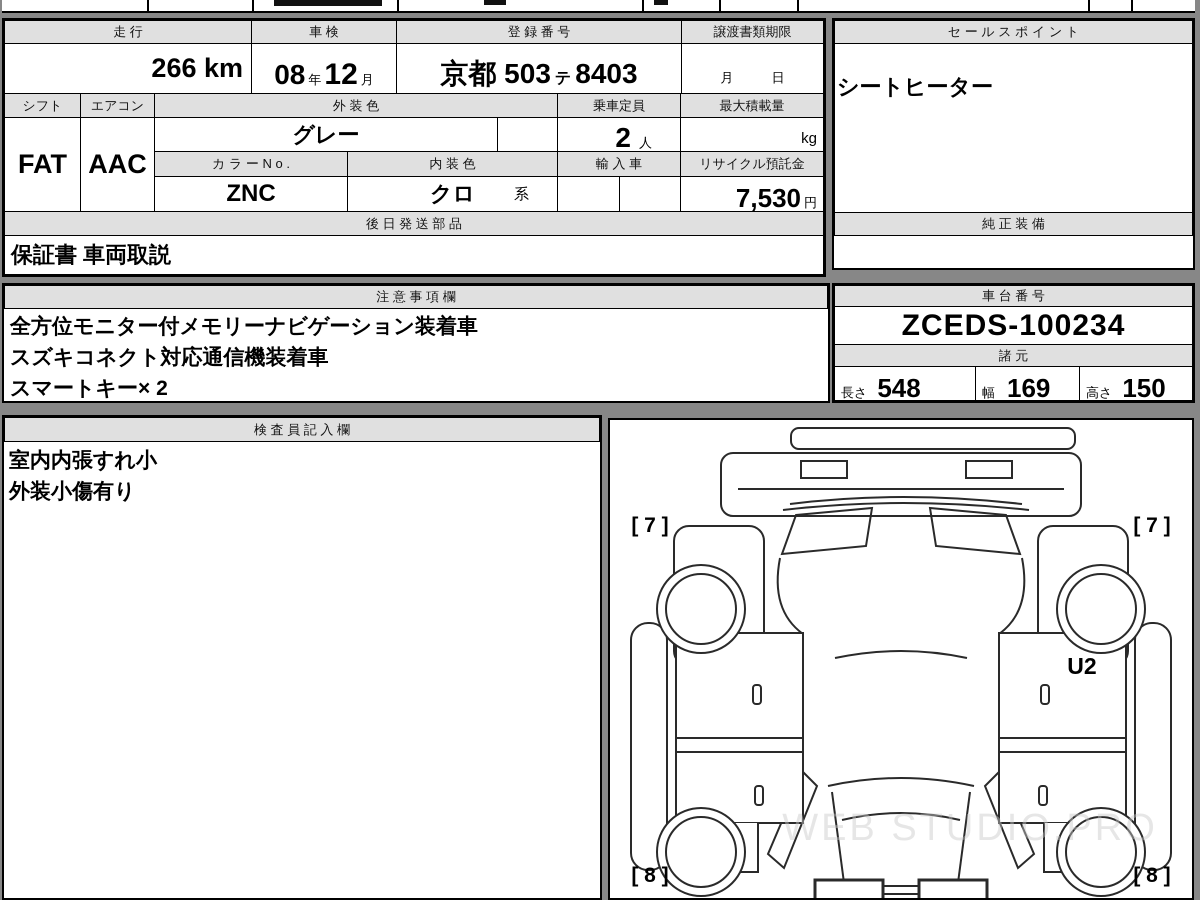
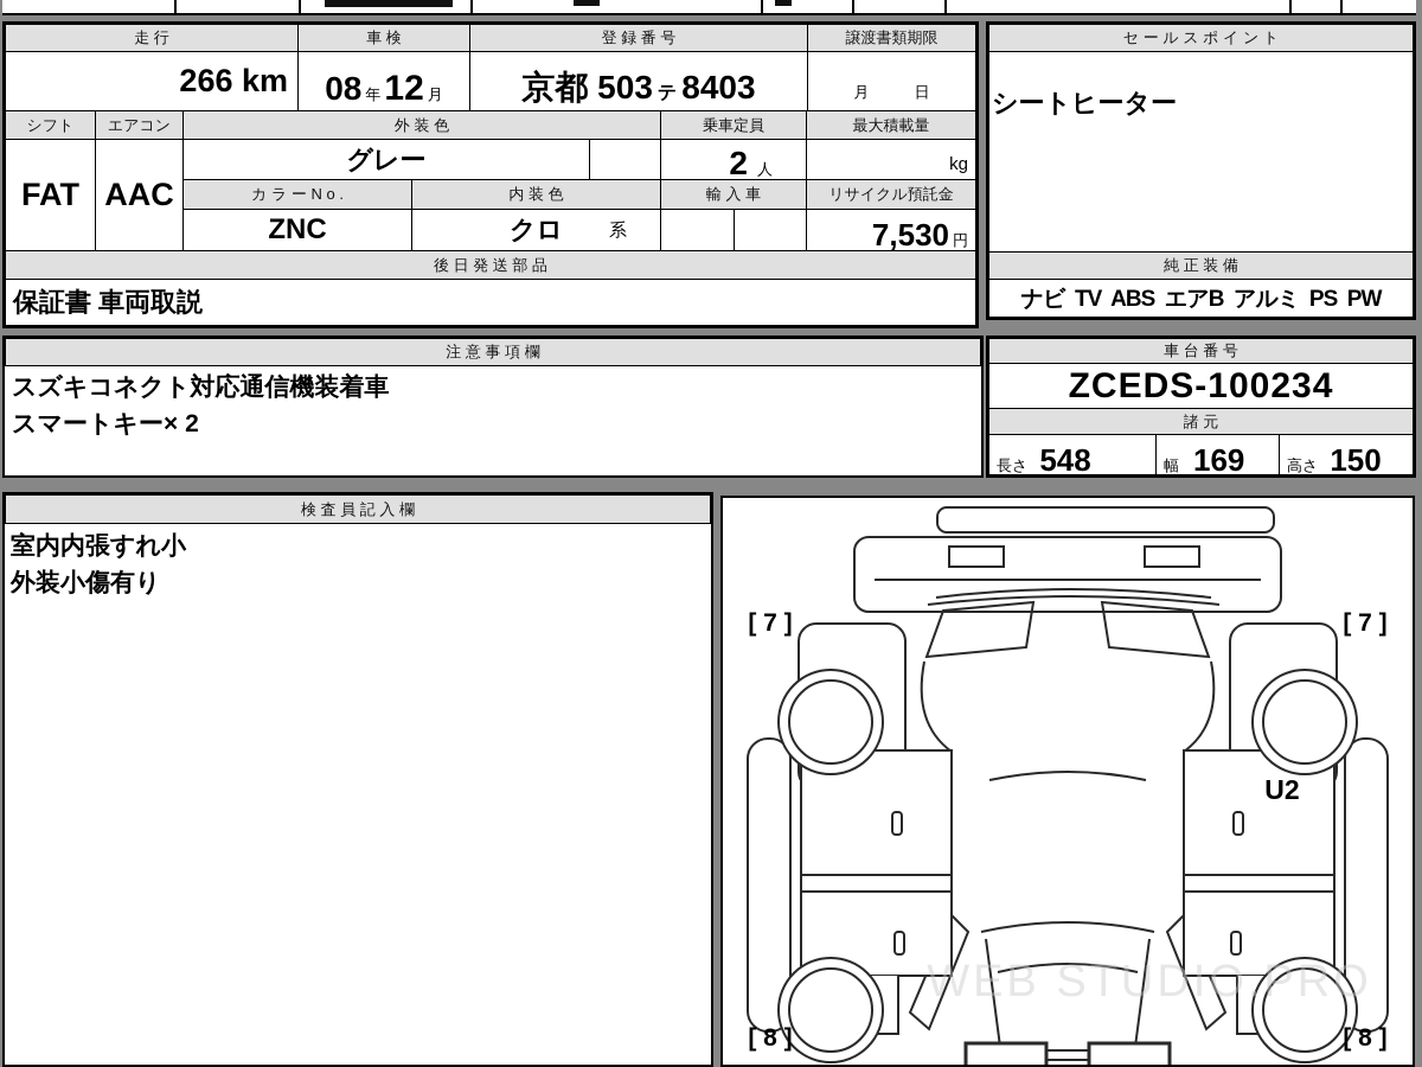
  走 行
  車 検
  登 録 番 号
  譲渡書類期限
  266 km
  08
  年
  12
  月
  京都 503
  テ
  8403
  月
  日
  シフト
  エアコン
  外 装 色
  乗車定員
  最大積載量
  FAT
  AAC
  グレー
  2
  人
  kg
  カ ラ ー N o .
  内 装 色
  輸 入 車
  リサイクル預託金
  ZNC
  クロ
  系
  7,530
  円
  後 日 発 送 部 品
  保証書 車両取説
  セ ー ル ス ポ イ ン ト
  シートヒーター
  純 正 装 備
+ ナビ TV ABS エアB アルミ PS PW
  注 意 事 項 欄
- 全方位モニター付メモリーナビゲーション装着車
  スズキコネクト対応通信機装着車
  スマートキー× 2
  車 台 番 号
  ZCEDS-100234
  諸 元
  長さ
  548
  幅
  169
  高さ
  150
  検 査 員 記 入 欄
  室内内張すれ小
  外装小傷有り
  WEB STUDIO.PRO
  [ 7 ]
  [ 7 ]
  [ 8 ]
  [ 8 ]
  U2
